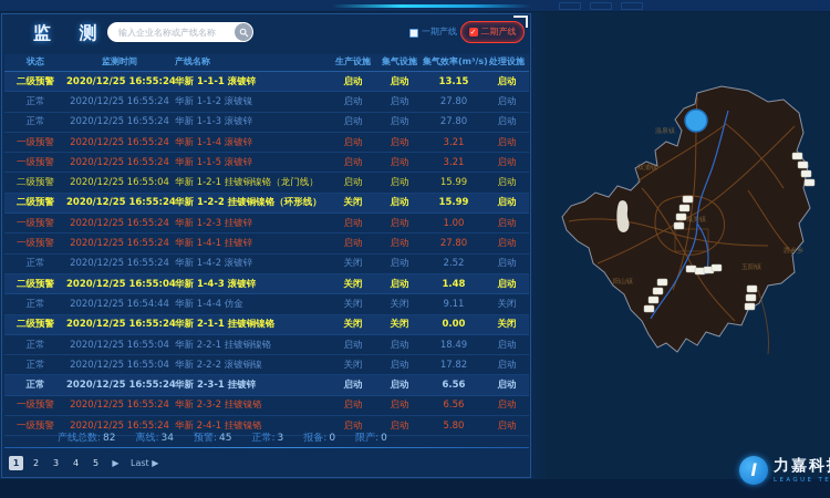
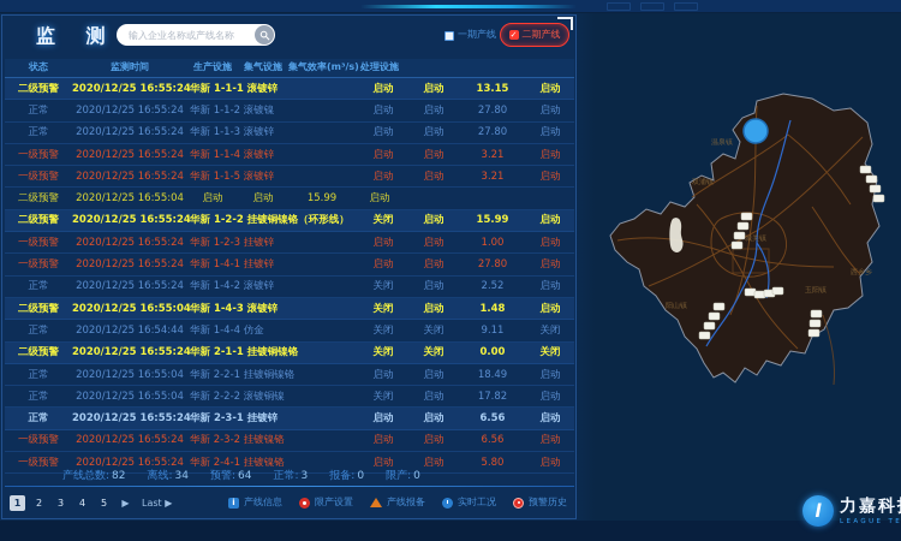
  监 测
  输入企业名称或产线名称
  一期产线
  ✓
  二期产线
  状态
  监测时间
- 产线名称
  生产设施
  集气设施
  集气效率(m³/s
  处理设施
  二级预警
  2020/12/25 16:55:24
  华新 1-1-1 滚镀锌
  启动
  启动
  13.15
  启动
  正常
  2020/12/25 16:55:24
  华新 1-1-2 滚镀镍
  启动
  启动
  27.80
  启动
  正常
  2020/12/25 16:55:24
  华新 1-1-3 滚镀锌
  启动
  启动
  27.80
  启动
  一级预警
  2020/12/25 16:55:24
  华新 1-1-4 滚镀锌
  启动
  启动
  3.21
  启动
  一级预警
  2020/12/25 16:55:24
  华新 1-1-5 滚镀锌
  启动
  启动
  3.21
  启动
  二级预警
  2020/12/25 16:55:04
- 华新 1-2-1 挂镀铜镍铬（龙门线）
  启动
  启动
  15.99
  启动
  二级预警
  2020/12/25 16:55:24
  华新 1-2-2 挂镀铜镍铬（环形线）
  关闭
  启动
  15.99
  启动
  一级预警
  2020/12/25 16:55:24
  华新 1-2-3 挂镀锌
  启动
  启动
  1.00
  启动
  一级预警
  2020/12/25 16:55:24
  华新 1-4-1 挂镀锌
  启动
  启动
  27.80
  启动
  正常
  2020/12/25 16:55:24
  华新 1-4-2 滚镀锌
  关闭
  启动
  2.52
  启动
  二级预警
  2020/12/25 16:55:04
  华新 1-4-3 滚镀锌
  关闭
  启动
  1.48
  启动
  正常
  2020/12/25 16:54:44
  华新 1-4-4 仿金
  关闭
  关闭
  9.11
  关闭
  二级预警
  2020/12/25 16:55:24
  华新 2-1-1 挂镀铜镍铬
  关闭
  关闭
  0.00
  关闭
  正常
  2020/12/25 16:55:04
  华新 2-2-1 挂镀铜镍铬
  启动
  启动
  18.49
  启动
  正常
  2020/12/25 16:55:04
  华新 2-2-2 滚镀铜镍
  关闭
  启动
  17.82
  启动
  正常
  2020/12/25 16:55:24
  华新 2-3-1 挂镀锌
  启动
  启动
  6.56
  启动
  一级预警
  2020/12/25 16:55:24
  华新 2-3-2 挂镀镍铬
  启动
  启动
  6.56
  启动
  一级预警
  2020/12/25 16:55:24
  华新 2-4-1 挂镀镍铬
  启动
  启动
  5.80
  启动
  产线总数: 82
  离线: 34
- 预警: 45
+ 预警: 64
  正常: 3
  报备: 0
  限产: 0
  1
  2
  3
  4
  5
  ▶
  Last ▶
+ i
+ 产线信息
+ 限产设置
+ 产线报备
+ 实时工况
+ 预警历史
  l
  力嘉科
